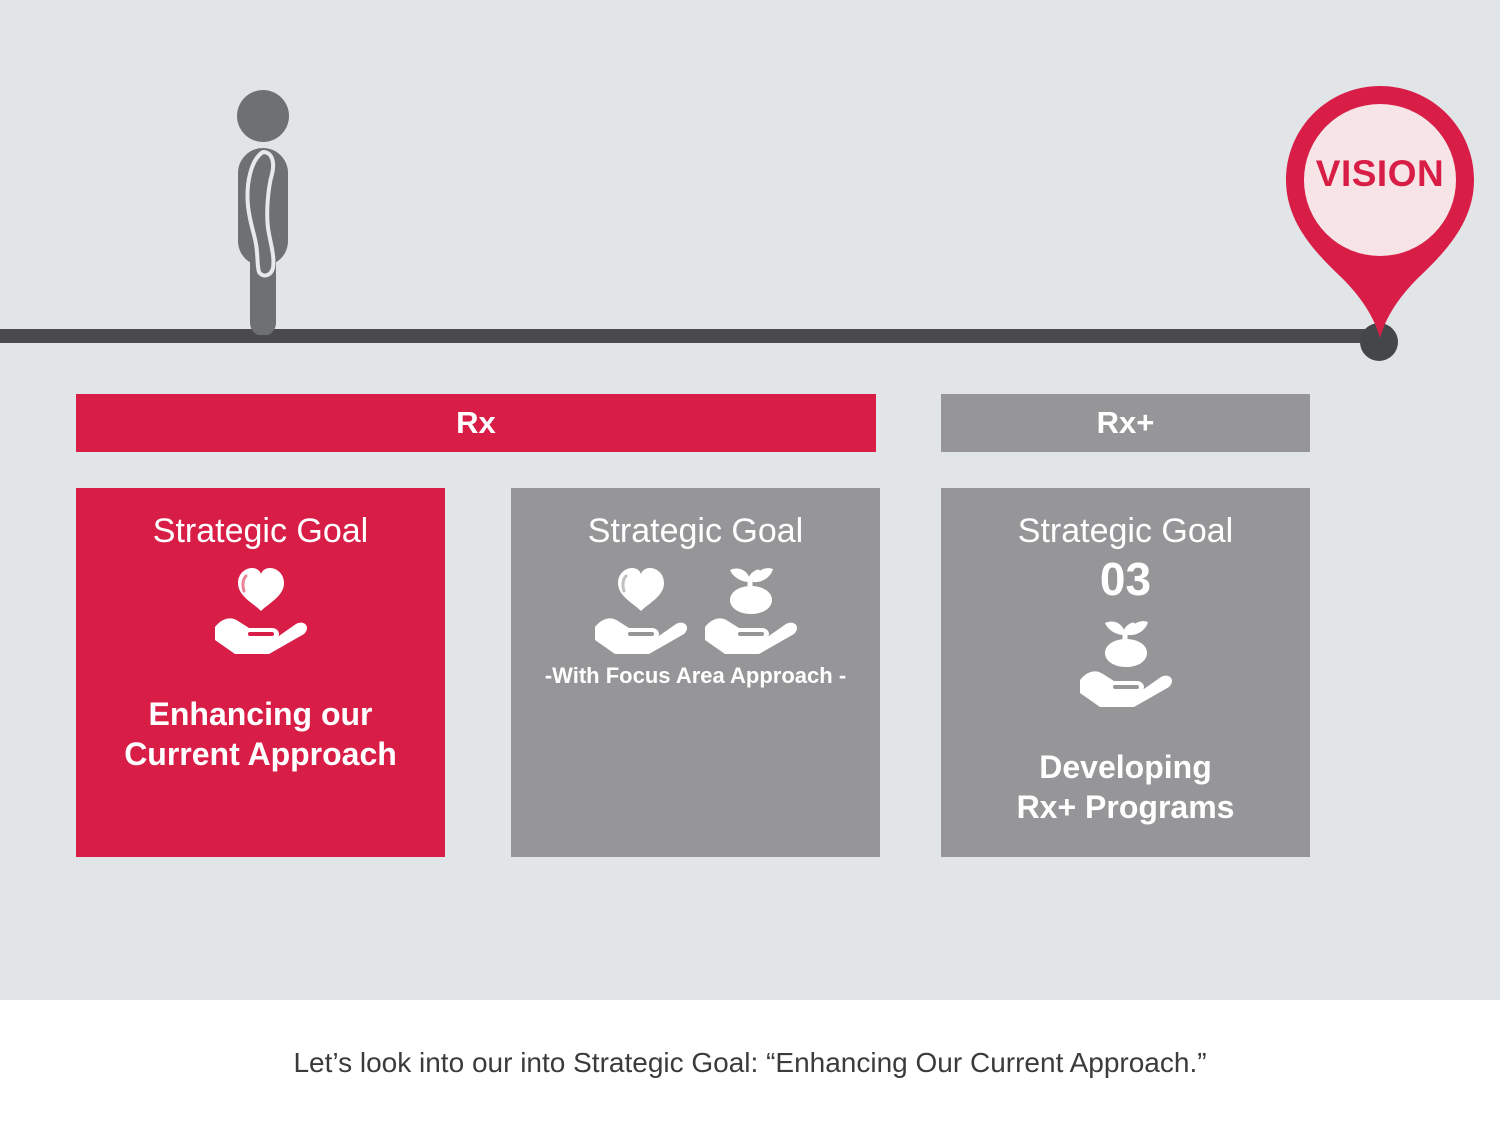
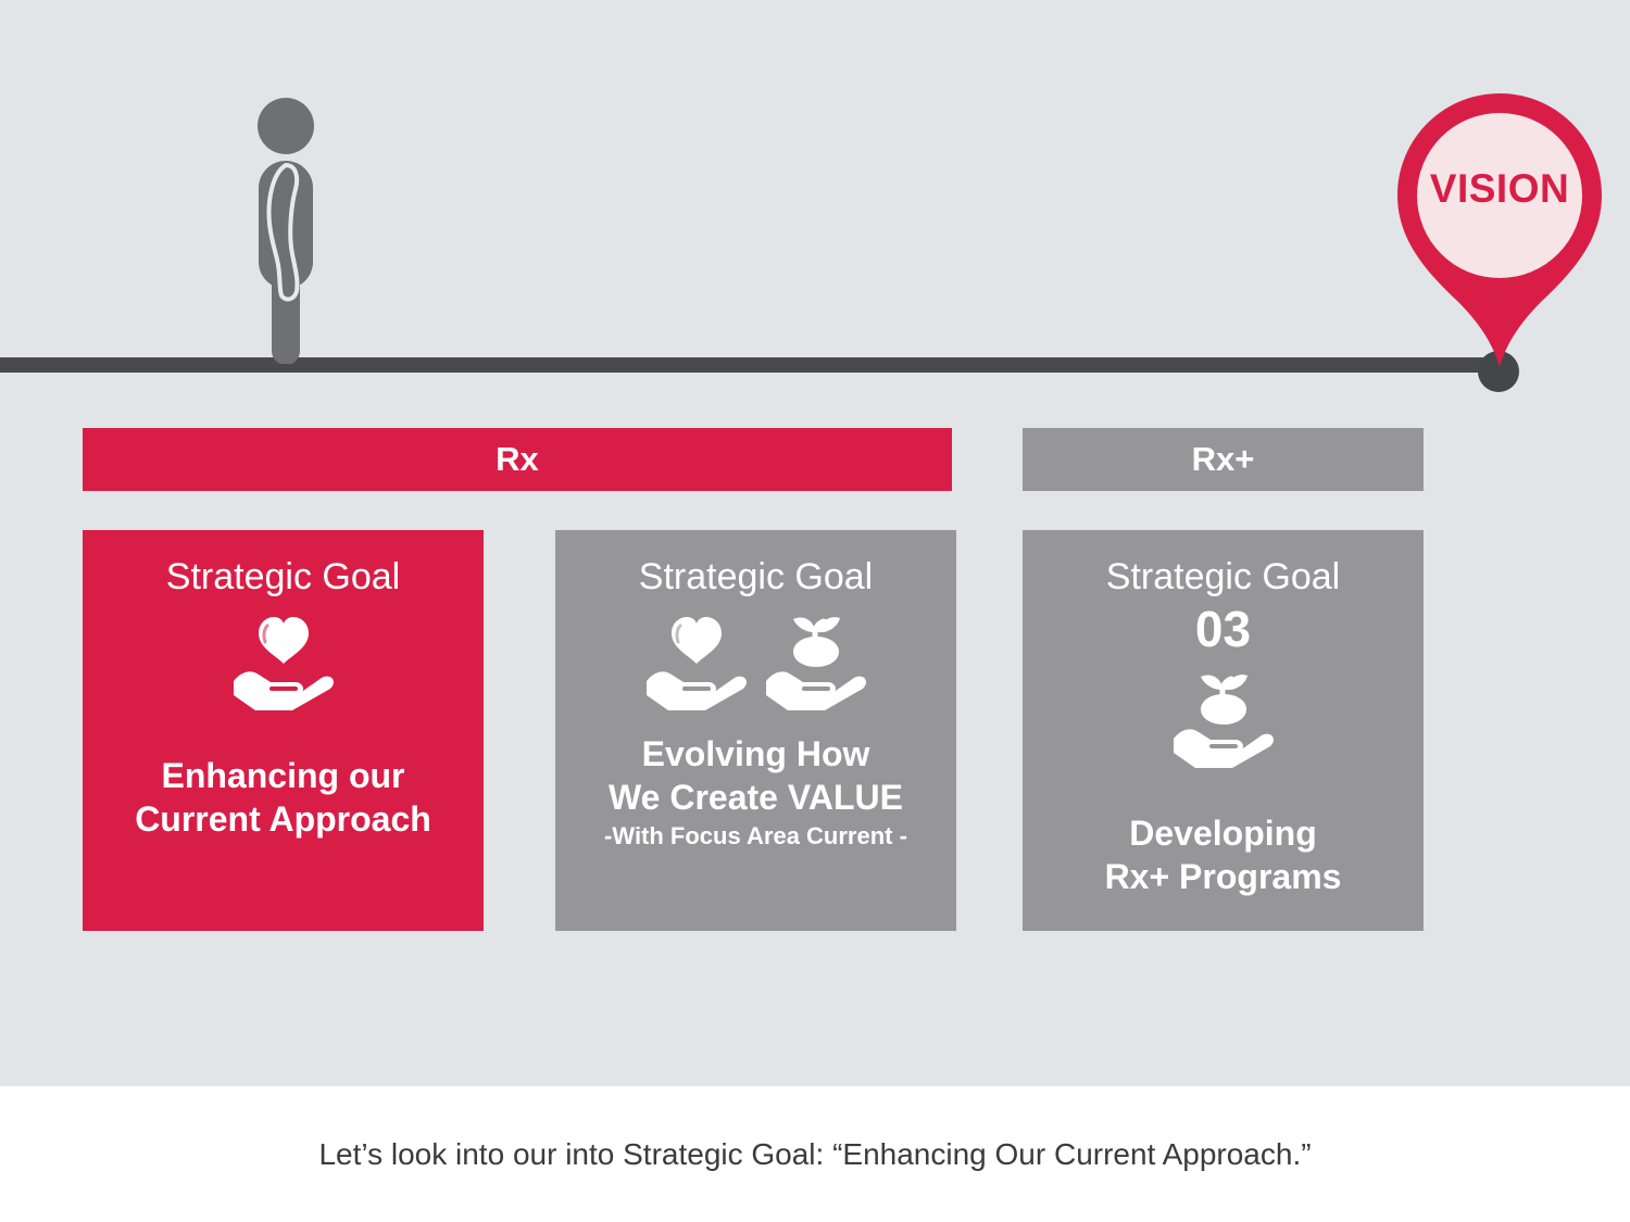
  VISION
  Rx
  Rx+
  Strategic Goal
  Enhancing our
  Current Approach
  Strategic Goal
+ Evolving How
+ We Create VALUE
- -With Focus Area Approach -
+ -With Focus Area Current -
  Strategic Goal
  03
  Developing
  Rx+ Programs
  Let’s look into our into Strategic Goal: “Enhancing Our Current Approach.”
